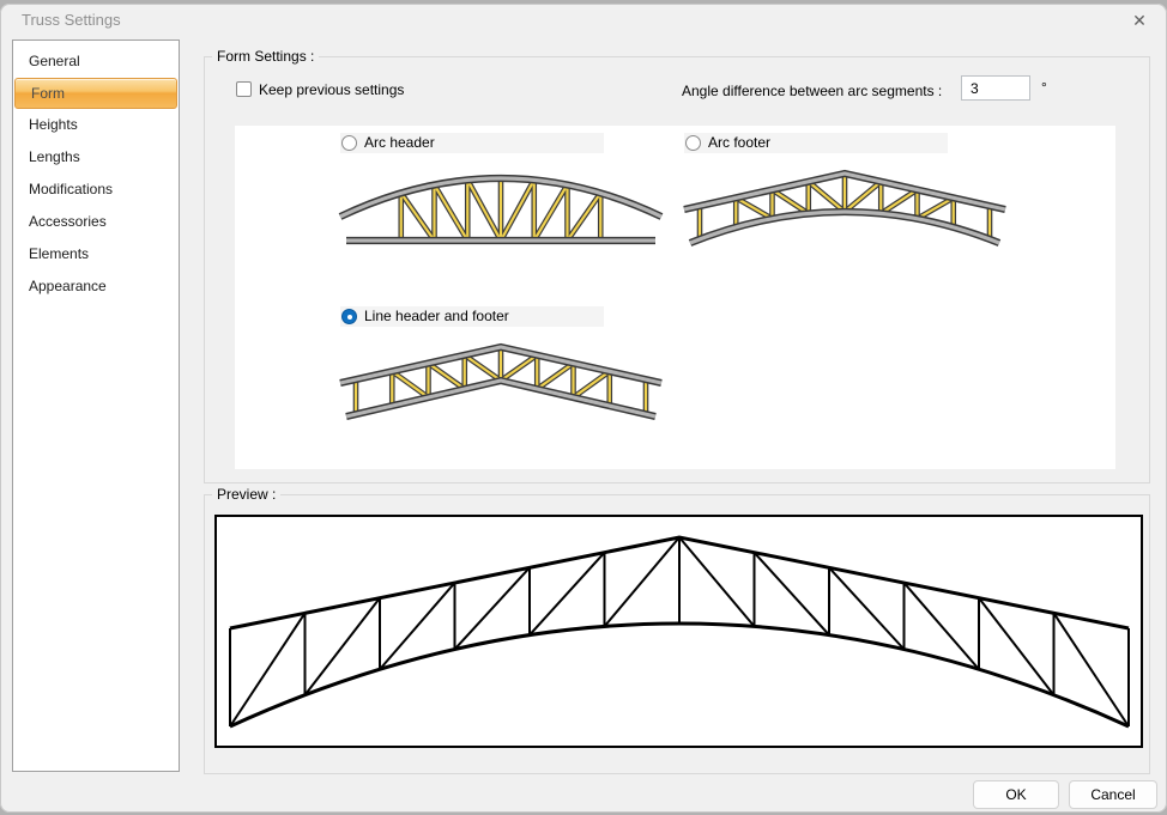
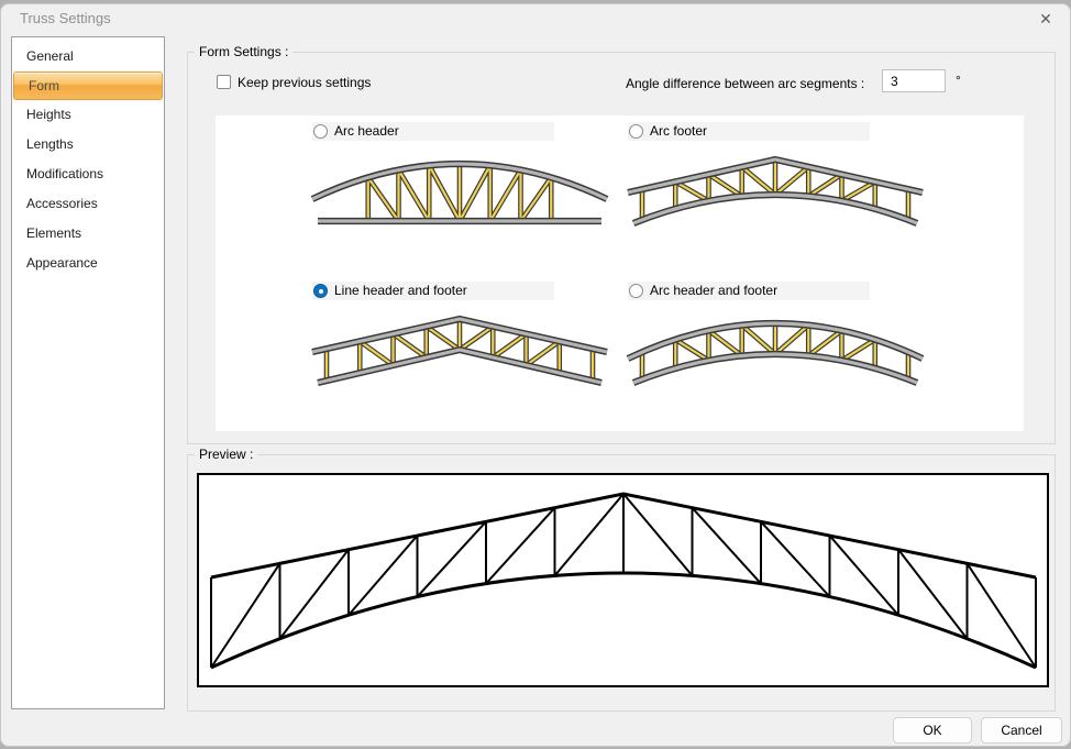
  Truss Settings
  ✕
  General
  Form
  Heights
  Lengths
  Modifications
  Accessories
  Elements
  Appearance
  Form Settings :
  Keep previous settings
  Angle difference between arc segments :
  3
  °
  Arc header
  Arc footer
  Line header and footer
+ Arc header and footer
  Preview :
  OK
  Cancel
